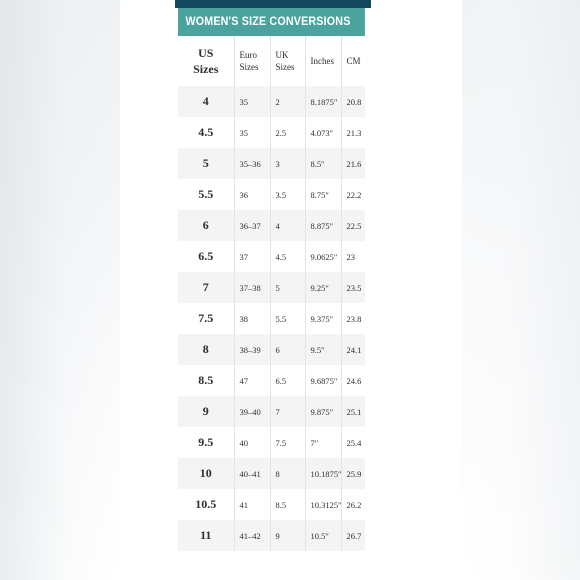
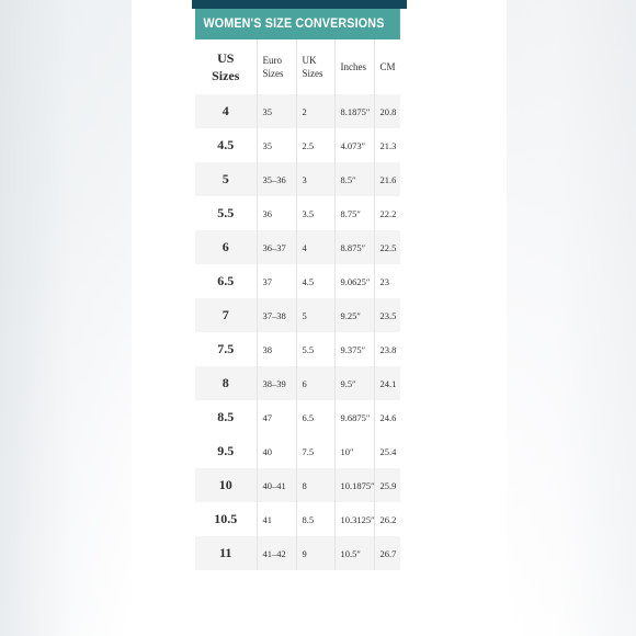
  WOMEN'S SIZE CONVERSIONS
  US Sizes	Euro Sizes	UK Sizes	Inches	CM
  4	35	2	8.1875″	20.8
  4.5	35	2.5	4.073″	21.3
  5	35–36	3	8.5″	21.6
  5.5	36	3.5	8.75″	22.2
  6	36–37	4	8.875″	22.5
  6.5	37	4.5	9.0625″	23
  7	37–38	5	9.25″	23.5
  7.5	38	5.5	9.375″	23.8
  8	38–39	6	9.5″	24.1
  8.5	47	6.5	9.6875″	24.6
- 9	39–40	7	9.875″	25.1
- 9.5	40	7.5	7″	25.4
+ 9.5	40	7.5	10″	25.4
  10	40–41	8	10.1875″	25.9
  10.5	41	8.5	10.3125″	26.2
  11	41–42	9	10.5″	26.7
